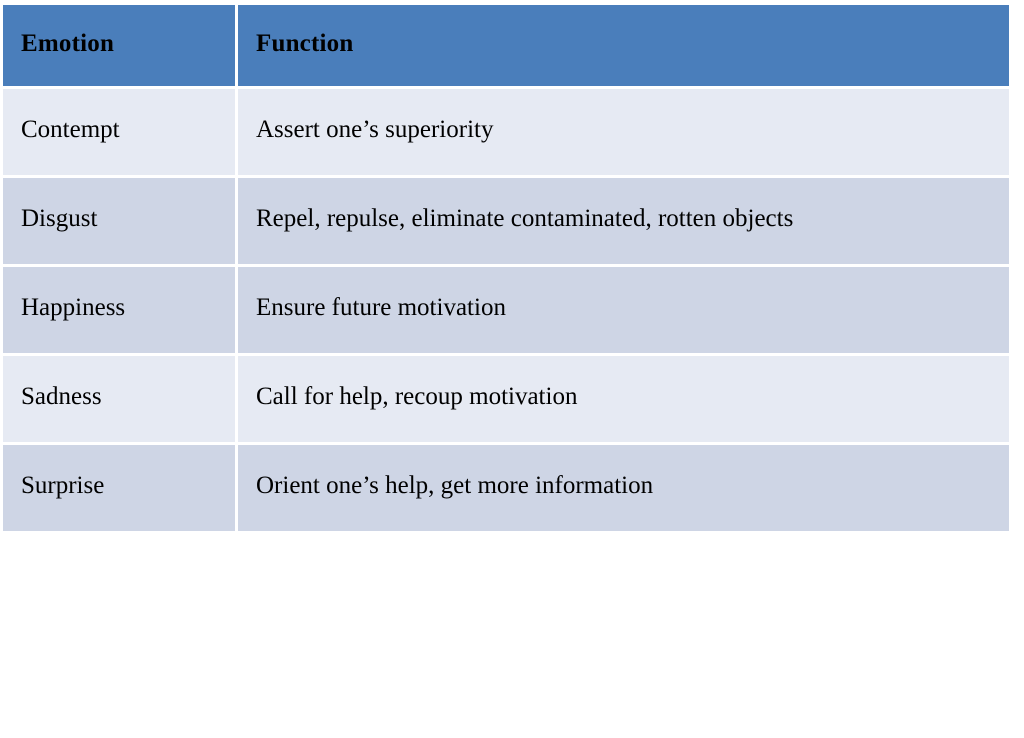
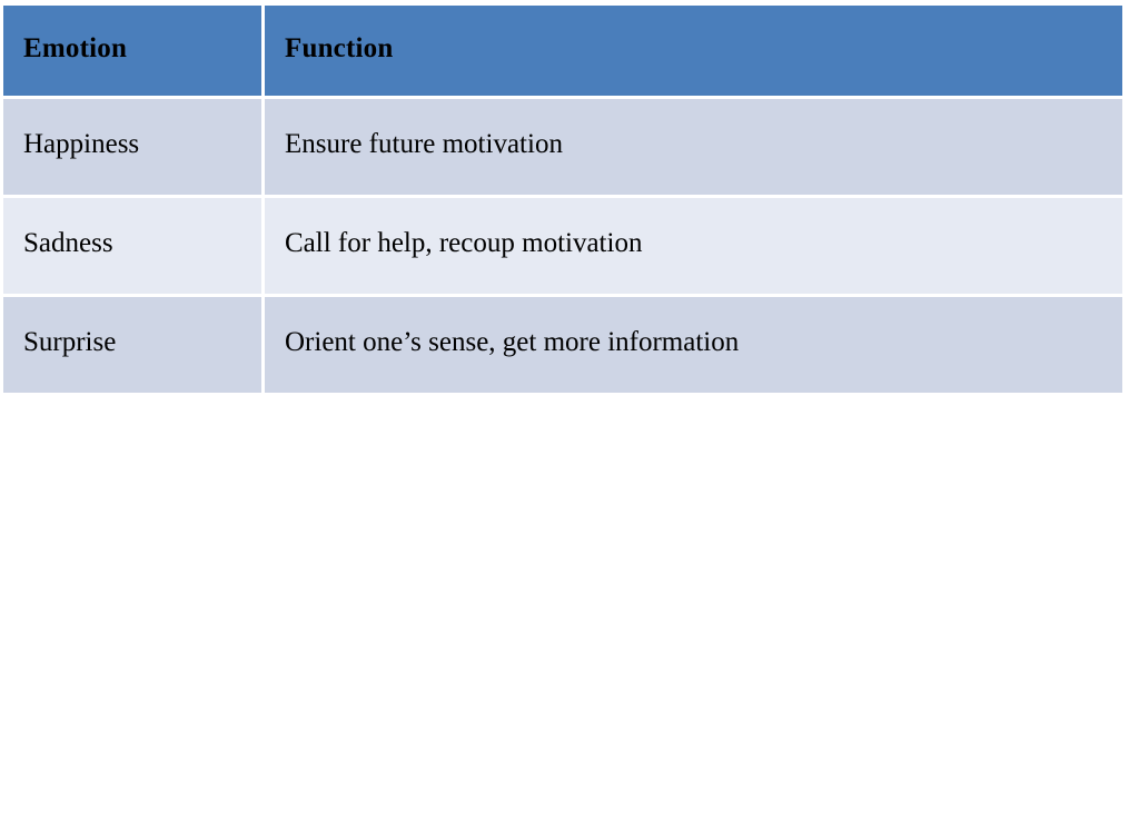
  Emotion	Function
- Contempt	Assert one’s superiority
- Disgust	Repel, repulse, eliminate contaminated, rotten objects
  Happiness	Ensure future motivation
  Sadness	Call for help, recoup motivation
- Surprise	Orient one’s help, get more information
+ Surprise	Orient one’s sense, get more information
